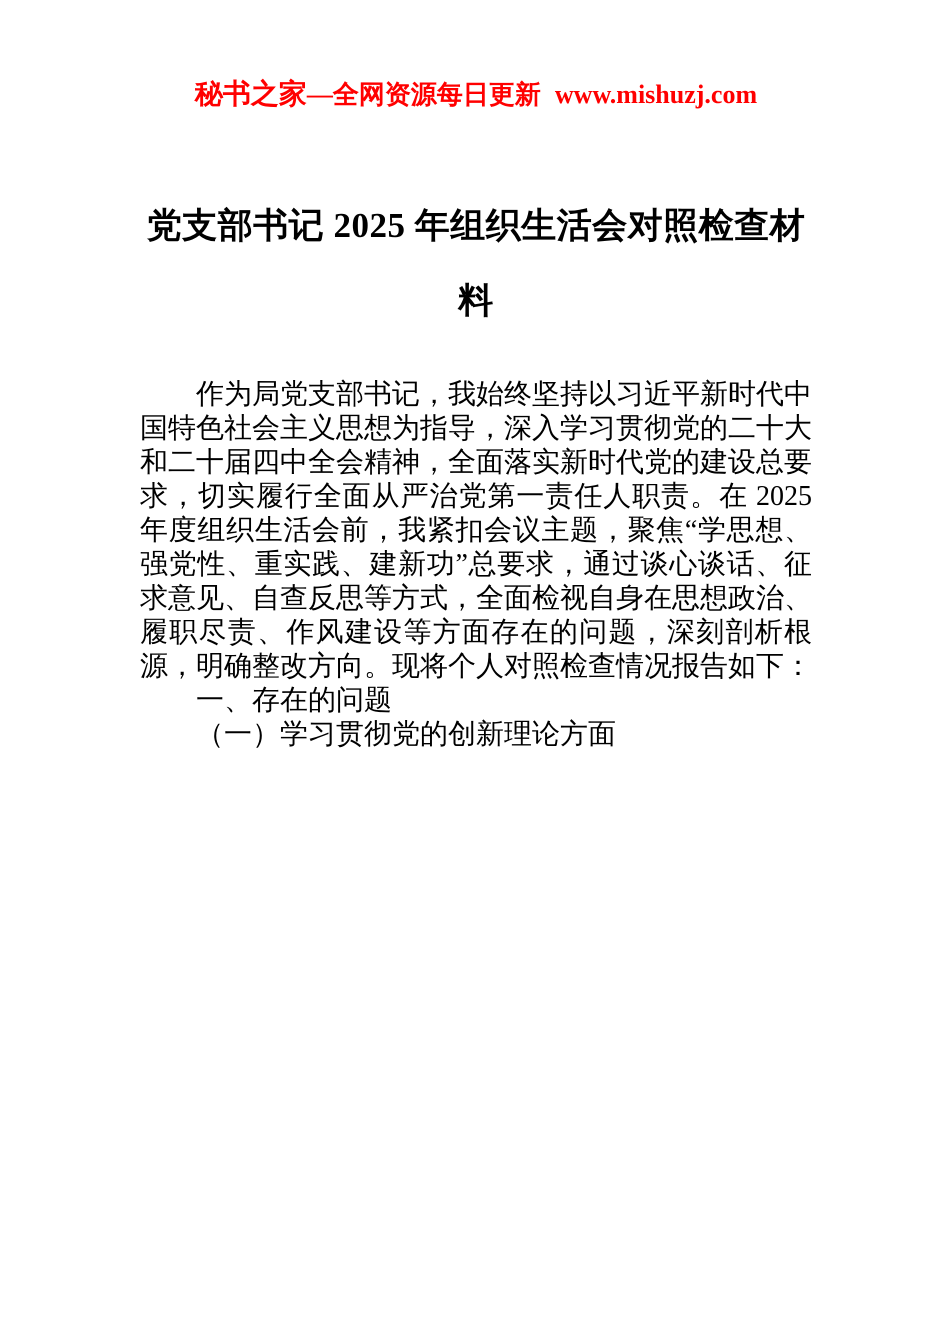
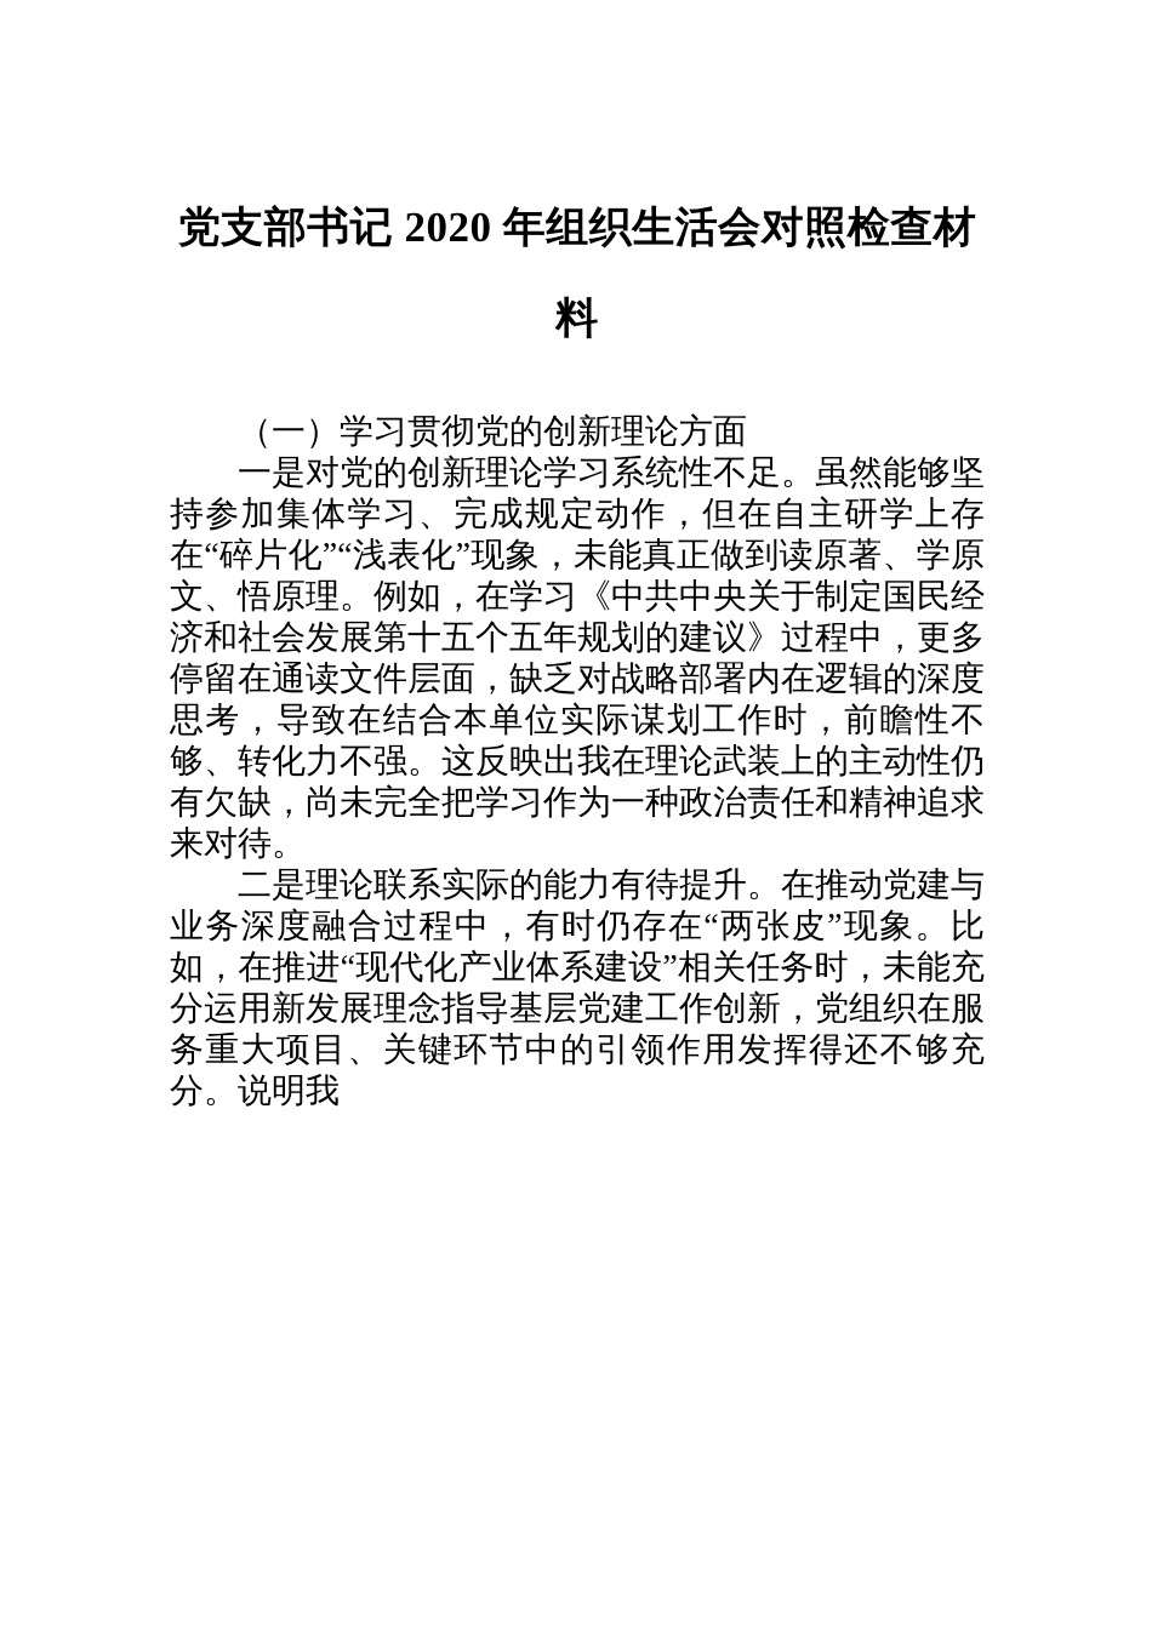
- 秘书之家—全网资源每日更新 www.mishuzj.com
- 党支部书记 2025 年组织生活会对照检查材料
+ 党支部书记 2020 年组织生活会对照检查材料
- 作为局党支部书记，我始终坚持以习近平新时代中国特色社会主义思想为指导，深入学习贯彻党的二十大和二十届四中全会精神，全面落实新时代党的建设总要求，切实履行全面从严治党第一责任人职责。在 2025 年度组织生活会前，我紧扣会议主题，聚焦“学思想、强党性、重实践、建新功”总要求，通过谈心谈话、征求意见、自查反思等方式，全面检视自身在思想政治、履职尽责、作风建设等方面存在的问题，深刻剖析根源，明确整改方向。现将个人对照检查情况报告如下：
- 一、存在的问题
  （一）学习贯彻党的创新理论方面
+ 一是对党的创新理论学习系统性不足。虽然能够坚持参加集体学习、完成规定动作，但在自主研学上存在“碎片化”“浅表化”现象，未能真正做到读原著、学原文、悟原理。例如，在学习《中共中央关于制定国民经济和社会发展第十五个五年规划的建议》过程中，更多停留在通读文件层面，缺乏对战略部署内在逻辑的深度思考，导致在结合本单位实际谋划工作时，前瞻性不够、转化力不强。这反映出我在理论武装上的主动性仍有欠缺，尚未完全把学习作为一种政治责任和精神追求来对待。
+ 二是理论联系实际的能力有待提升。在推动党建与业务深度融合过程中，有时仍存在“两张皮”现象。比如，在推进“现代化产业体系建设”相关任务时，未能充分运用新发展理念指导基层党建工作创新，党组织在服务重大项目、关键环节中的引领作用发挥得还不够充分。说明我
